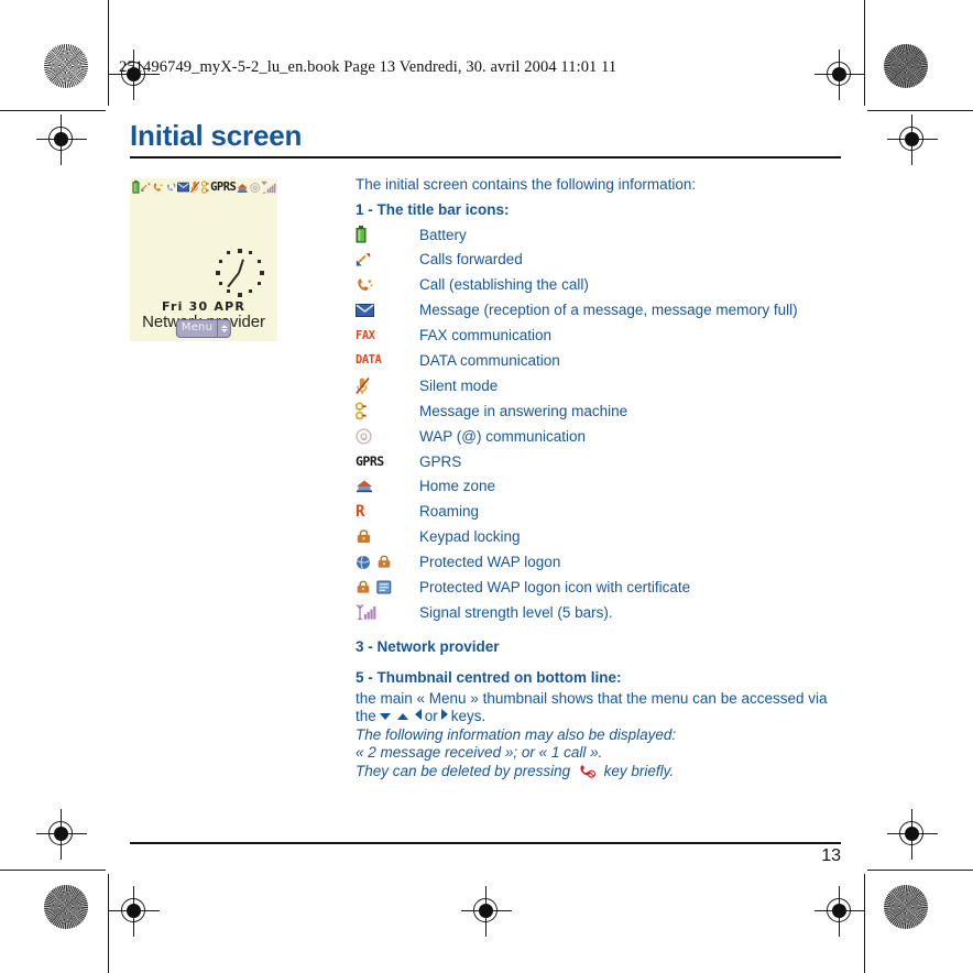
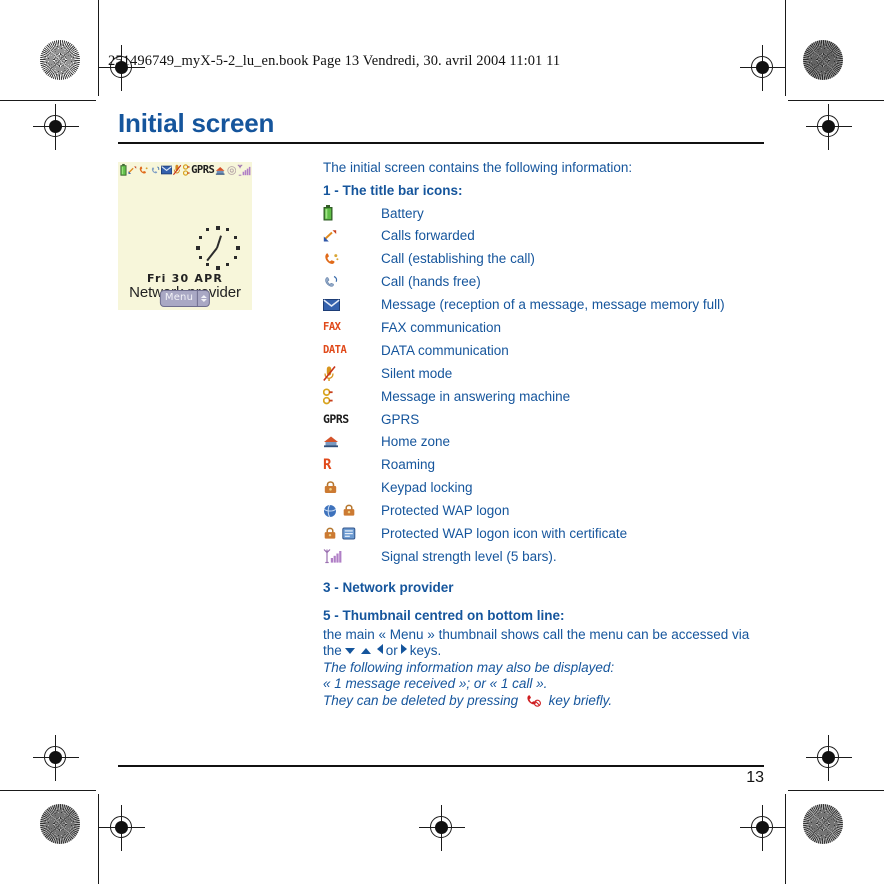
  251496749_myX-5-2_lu_en.book Page 13 Vendredi, 30. avril 2004 11:01 11
  Initial screen
  GPRS
  Fri 30 APR
  Menu
  The initial screen contains the following information:
  1 - The title bar icons:
  	Battery
  	Calls forwarded
  	Call (establishing the call)
+ 	Call (hands free)
  	Message (reception of a message, message memory full)
  FAX	FAX communication
  DATA	DATA communication
  	Silent mode
  	Message in answering machine
- 	WAP (@) communication
  GPRS	GPRS
  	Home zone
  R	Roaming
  	Keypad locking
  	Protected WAP logon
  	Protected WAP logon icon with certificate
  	Signal strength level (5 bars).
  3 - Network provider
  5 - Thumbnail centred on bottom line:
- the main « Menu » thumbnail shows that the menu can be accessed via
+ the main « Menu » thumbnail shows call the menu can be accessed via
  the or keys.
  The following information may also be displayed:
- « 2 message received »; or « 1 call ».
+ « 1 message received »; or « 1 call ».
  They can be deleted by pressing key briefly.
  13
